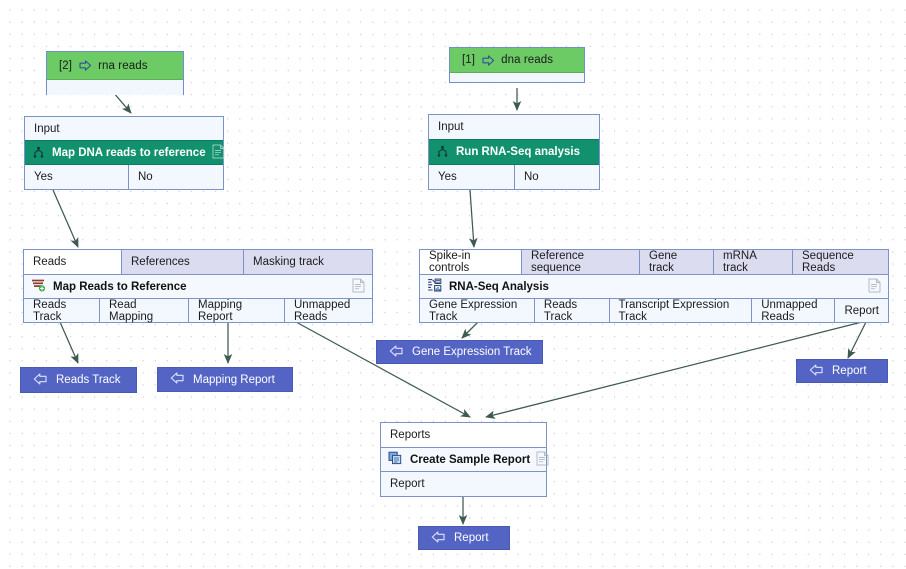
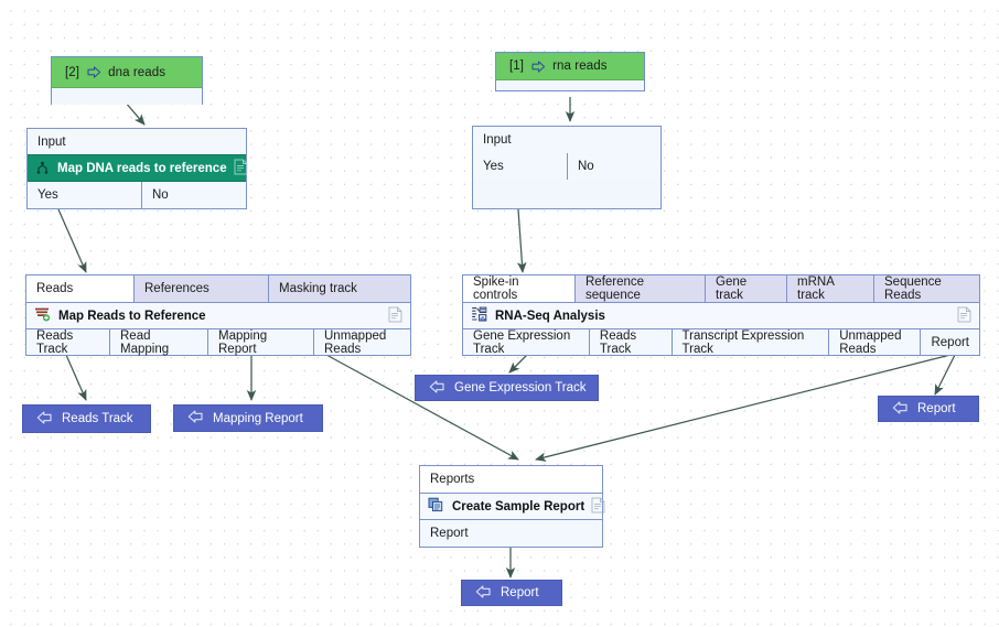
  [2]
- rna reads
+ dna reads
  [1]
- dna reads
+ rna reads
  Input
  Map DNA reads to reference
  Yes
  No
  Input
- Run RNA-Seq analysis
  Yes
  No
  Reads
  References
  Masking track
  Map Reads to Reference
  Reads Track
  Read Mapping
  Mapping Report
  Unmapped Reads
  Spike-in controls
  Reference sequence
  Gene track
  mRNA track
  Sequence Reads
  RNA-Seq Analysis
  Gene Expression Track
  Reads Track
  Transcript Expression Track
  Unmapped Reads
  Report
  Reports
  Create Sample Report
  Report
  Reads Track
  Mapping Report
  Gene Expression Track
  Report
  Report
